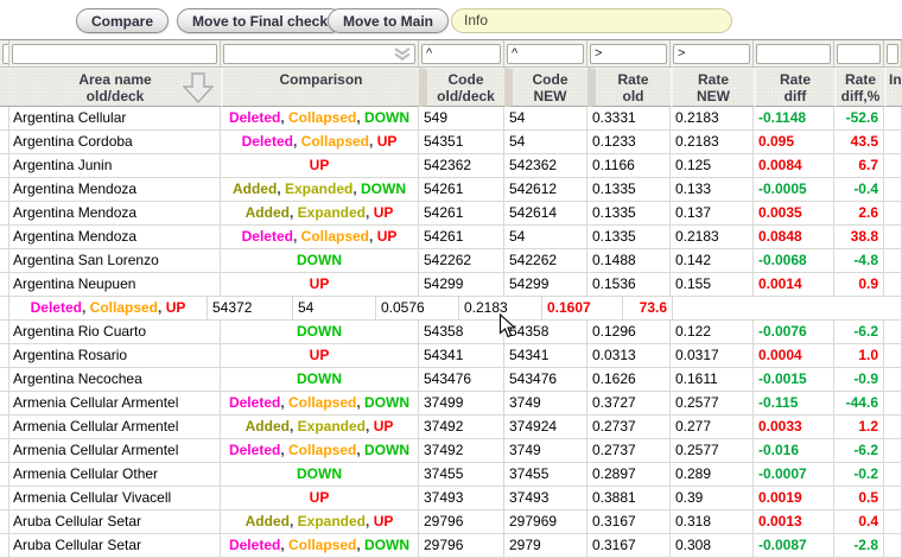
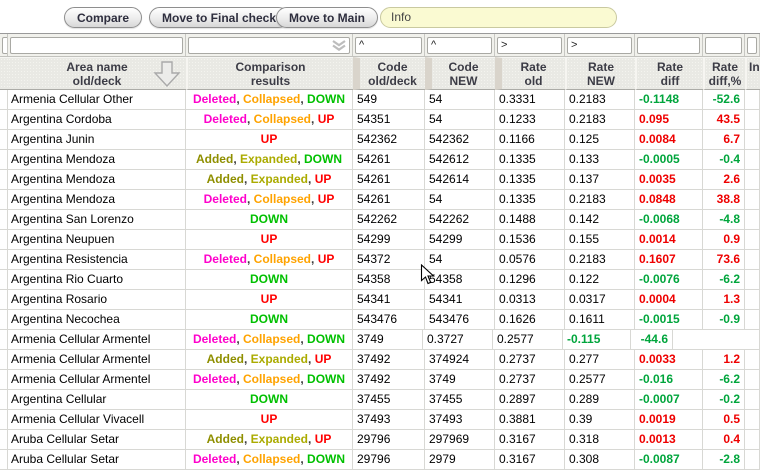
  Compare
  Move to Final check
  Move to Main
  Info
  ^
  ^
  >
  >
  Area name
  old/deck
  Comparison
+ results
  Code
  old/deck
  Code
  NEW
  Rate
  old
  Rate
  NEW
  Rate
  diff
  Rate
  diff,%
  In
- Argentina Cellular
+ Armenia Cellular Other
  Deleted, Collapsed, DOWN
  549
  54
  0.3331
  0.2183
  -0.1148
  -52.6
  Argentina Cordoba
  Deleted, Collapsed, UP
  54351
  54
  0.1233
  0.2183
  0.095
  43.5
  Argentina Junin
  UP
  542362
  542362
  0.1166
  0.125
  0.0084
  6.7
  Argentina Mendoza
  Added, Expanded, DOWN
  54261
  542612
  0.1335
  0.133
  -0.0005
  -0.4
  Argentina Mendoza
  Added, Expanded, UP
  54261
  542614
  0.1335
  0.137
  0.0035
  2.6
  Argentina Mendoza
  Deleted, Collapsed, UP
  54261
  54
  0.1335
  0.2183
  0.0848
  38.8
  Argentina San Lorenzo
  DOWN
  542262
  542262
  0.1488
  0.142
  -0.0068
  -4.8
  Argentina Neupuen
  UP
  54299
  54299
  0.1536
  0.155
  0.0014
  0.9
+ Argentina Resistencia
  Deleted, Collapsed, UP
  54372
  54
  0.0576
  0.2183
  0.1607
  73.6
  Argentina Rio Cuarto
  DOWN
  54358
  54358
  0.1296
  0.122
  -0.0076
  -6.2
  Argentina Rosario
  UP
  54341
  54341
  0.0313
  0.0317
  0.0004
- 1.0
+ 1.3
  Argentina Necochea
  DOWN
  543476
  543476
  0.1626
  0.1611
  -0.0015
  -0.9
  Armenia Cellular Armentel
  Deleted, Collapsed, DOWN
- 37499
  3749
  0.3727
  0.2577
  -0.115
  -44.6
  Armenia Cellular Armentel
  Added, Expanded, UP
  37492
  374924
  0.2737
  0.277
  0.0033
  1.2
  Armenia Cellular Armentel
  Deleted, Collapsed, DOWN
  37492
  3749
  0.2737
  0.2577
  -0.016
  -6.2
- Armenia Cellular Other
+ Argentina Cellular
  DOWN
  37455
  37455
  0.2897
  0.289
  -0.0007
  -0.2
  Armenia Cellular Vivacell
  UP
  37493
  37493
  0.3881
  0.39
  0.0019
  0.5
  Aruba Cellular Setar
  Added, Expanded, UP
  29796
  297969
  0.3167
  0.318
  0.0013
  0.4
  Aruba Cellular Setar
  Deleted, Collapsed, DOWN
  29796
  2979
  0.3167
  0.308
  -0.0087
  -2.8
